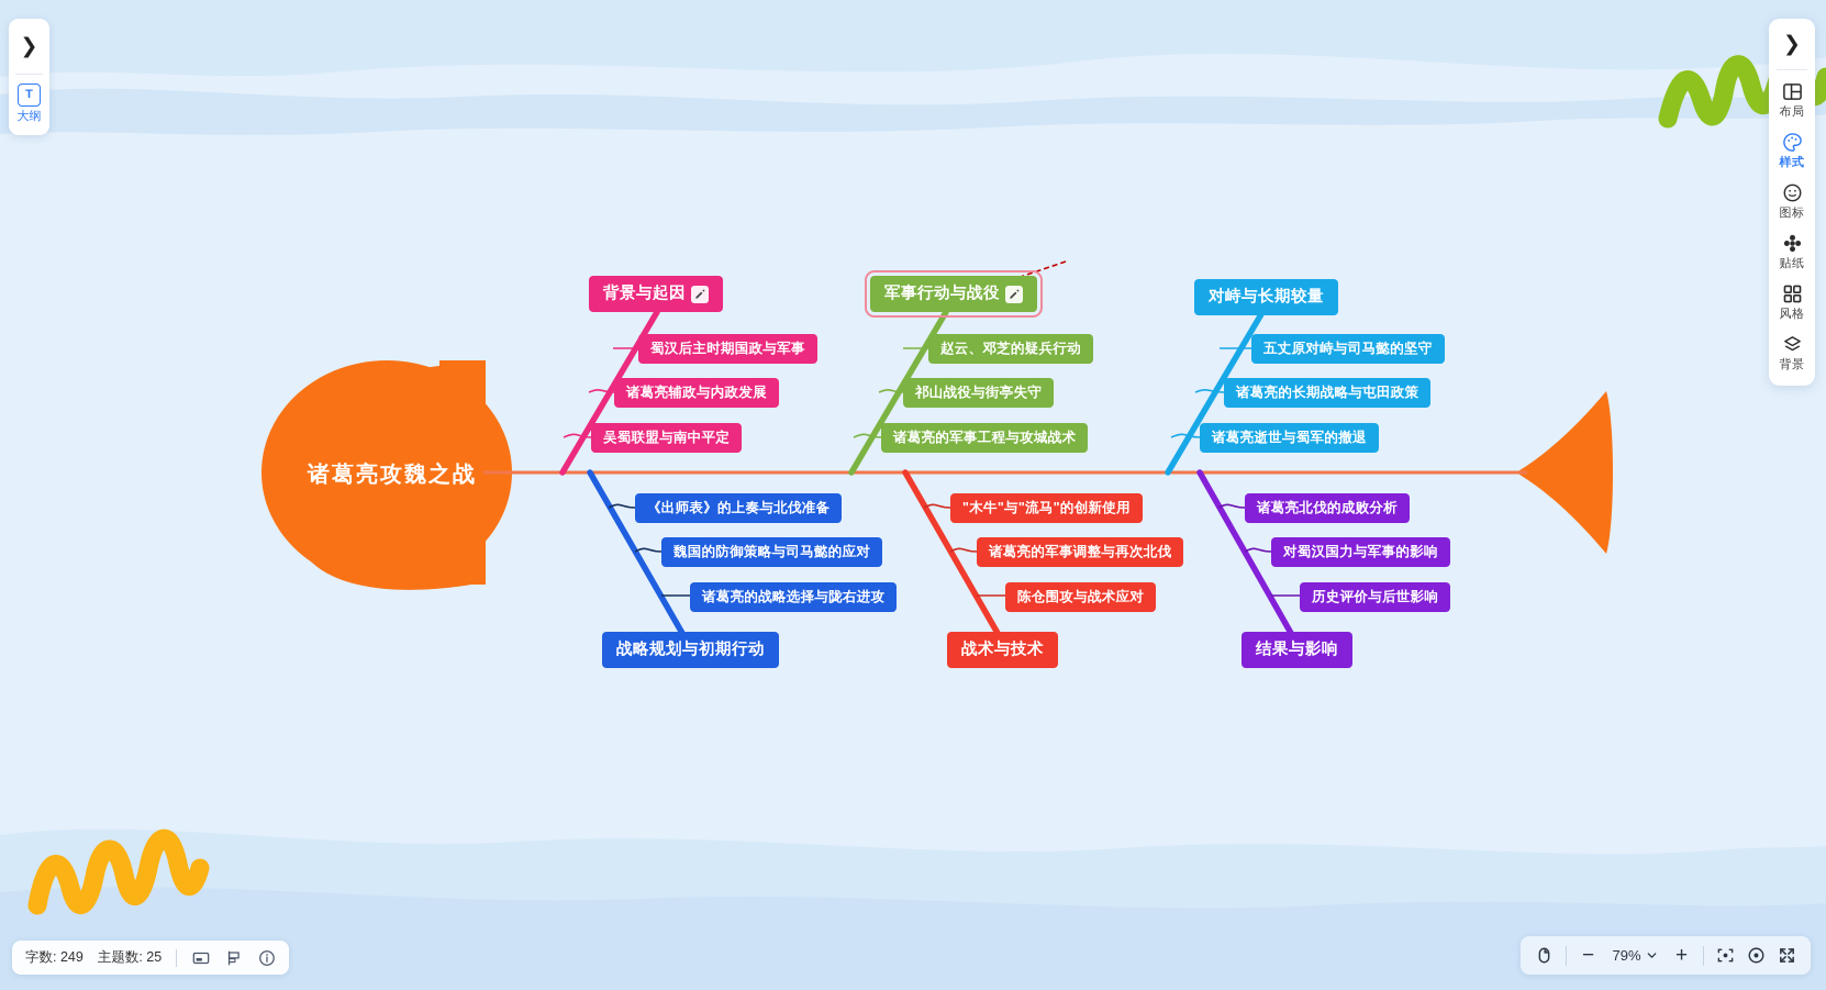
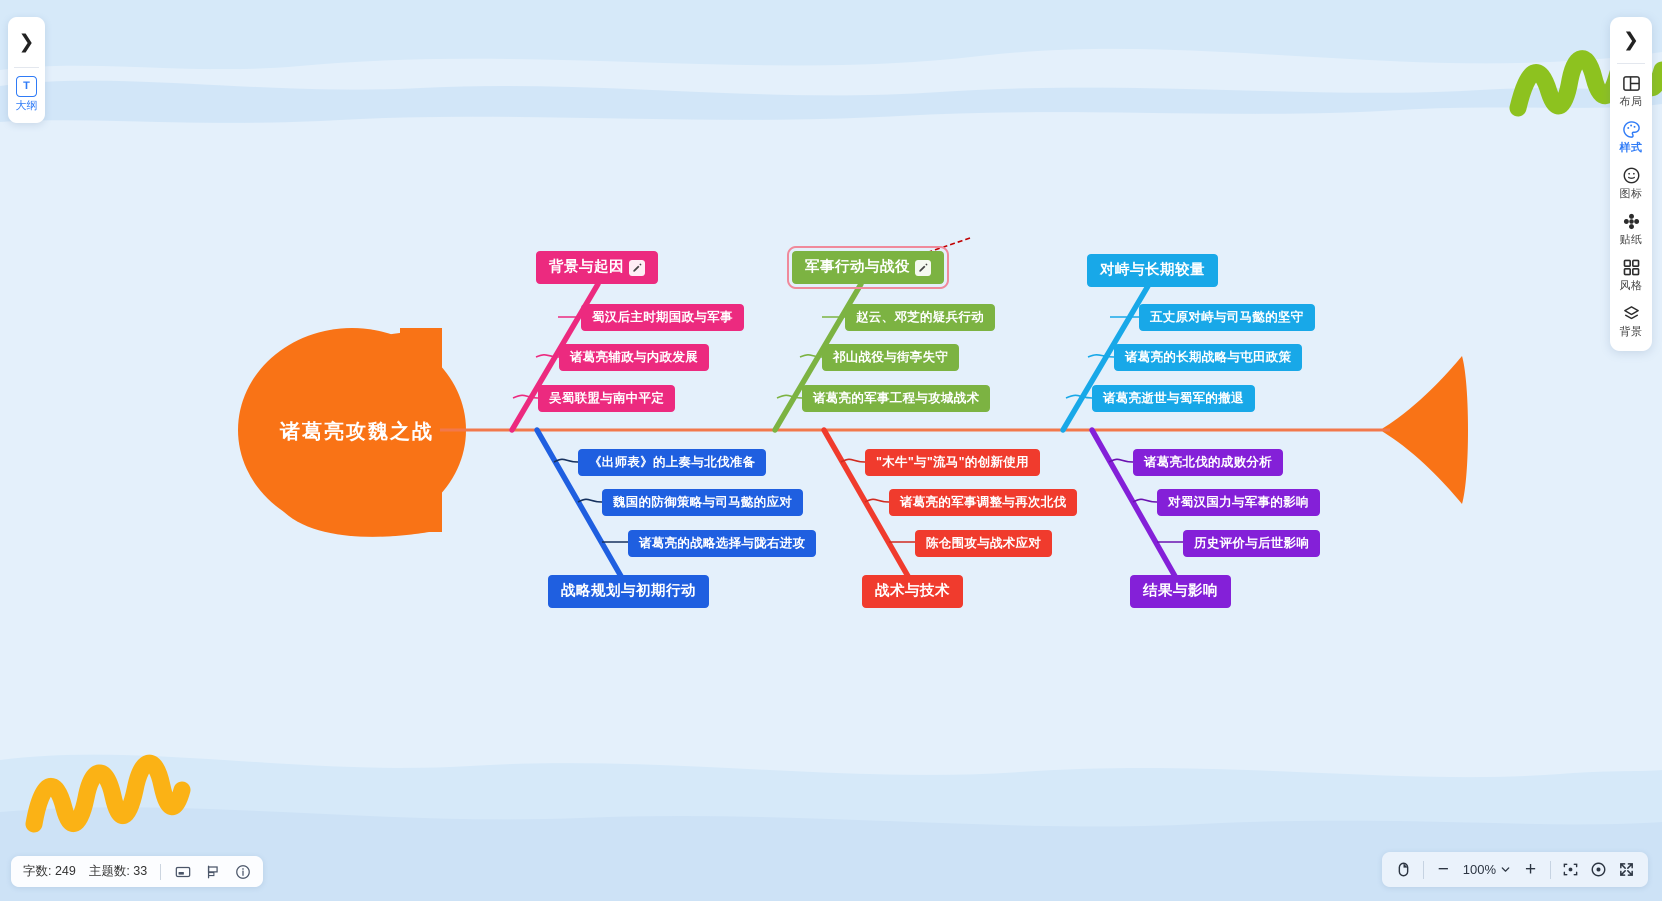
  诸葛亮攻魏之战
  背景与起因
  蜀汉后主时期国政与军事
  诸葛亮辅政与内政发展
  吴蜀联盟与南中平定
  军事行动与战役
  赵云、邓芝的疑兵行动
  祁山战役与街亭失守
  诸葛亮的军事工程与攻城战术
  对峙与长期较量
  五丈原对峙与司马懿的坚守
  诸葛亮的长期战略与屯田政策
  诸葛亮逝世与蜀军的撤退
  《出师表》的上奏与北伐准备
  魏国的防御策略与司马懿的应对
  诸葛亮的战略选择与陇右进攻
  战略规划与初期行动
  "木牛"与"流马"的创新使用
  诸葛亮的军事调整与再次北伐
  陈仓围攻与战术应对
  战术与技术
  诸葛亮北伐的成败分析
  对蜀汉国力与军事的影响
  历史评价与后世影响
  结果与影响
  ❯
  T
  大纲
  ❯
  布局
  样式
  图标
  贴纸
  风格
  背景
  字数: 249
- 主题数: 25
+ 主题数: 33
  −
- 79%
+ 100%
  +
